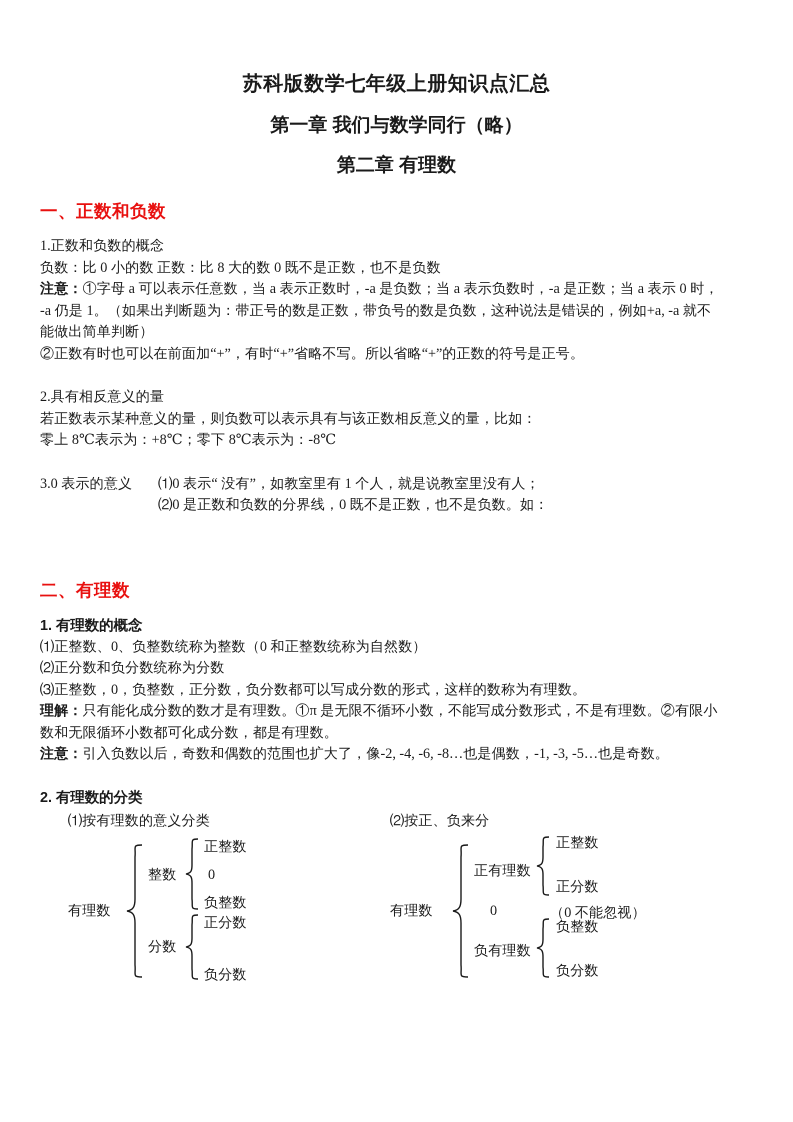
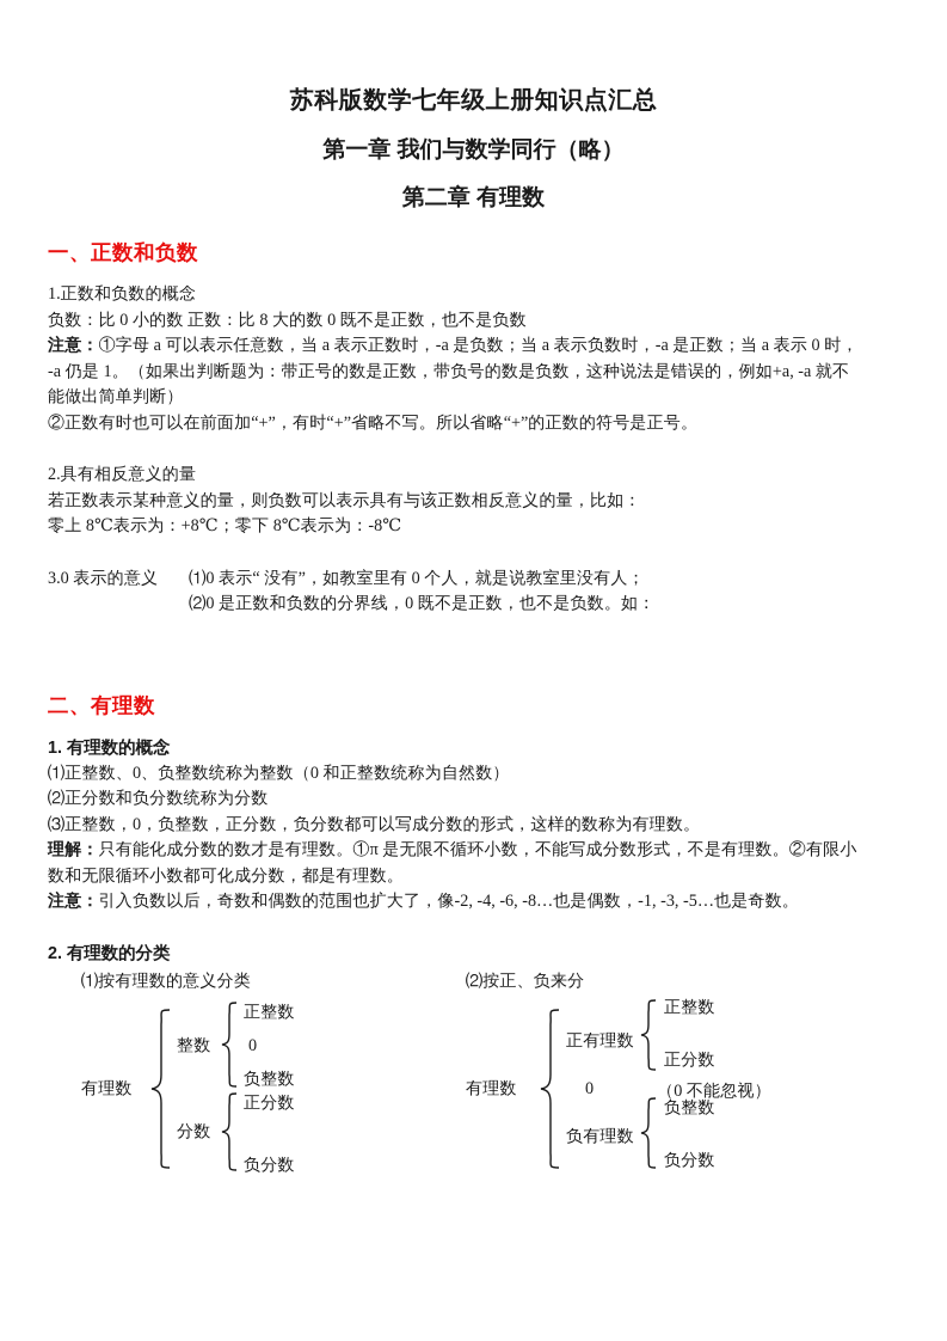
  苏科版数学七年级上册知识点汇总
  第一章 我们与数学同行（略）
  第二章 有理数
  一、正数和负数
  1.正数和负数的概念
  负数：比 0 小的数 正数：比 8 大的数 0 既不是正数，也不是负数
  注意：①字母 a 可以表示任意数，当 a 表示正数时，-a 是负数；当 a 表示负数时，-a 是正数；当 a 表示 0 时，
  -a 仍是 1。（如果出判断题为：带正号的数是正数，带负号的数是负数，这种说法是错误的，例如+a, -a 就不
  能做出简单判断）
  ②正数有时也可以在前面加“+”，有时“+”省略不写。所以省略“+”的正数的符号是正号。
  2.具有相反意义的量
  若正数表示某种意义的量，则负数可以表示具有与该正数相反意义的量，比如：
  零上 8℃表示为：+8℃；零下 8℃表示为：-8℃
  3.0 表示的意义
- ⑴0 表示“ 没有”，如教室里有 1 个人，就是说教室里没有人；
+ ⑴0 表示“ 没有”，如教室里有 0 个人，就是说教室里没有人；
  ⑵0 是正数和负数的分界线，0 既不是正数，也不是负数。如：
  二、有理数
  1. 有理数的概念
  ⑴正整数、0、负整数统称为整数（0 和正整数统称为自然数）
  ⑵正分数和负分数统称为分数
  ⑶正整数，0，负整数，正分数，负分数都可以写成分数的形式，这样的数称为有理数。
  理解：只有能化成分数的数才是有理数。①π 是无限不循环小数，不能写成分数形式，不是有理数。②有限小
  数和无限循环小数都可化成分数，都是有理数。
  注意：引入负数以后，奇数和偶数的范围也扩大了，像-2, -4, -6, -8…也是偶数，-1, -3, -5…也是奇数。
  2. 有理数的分类
  ⑴按有理数的意义分类
  有理数
  整数
  分数
  正整数
  0
  负整数
  正分数
  负分数
  ⑵按正、负来分
  有理数
  正有理数
  负有理数
  0
  （0 不能忽视）
  正整数
  正分数
  负整数
  负分数
